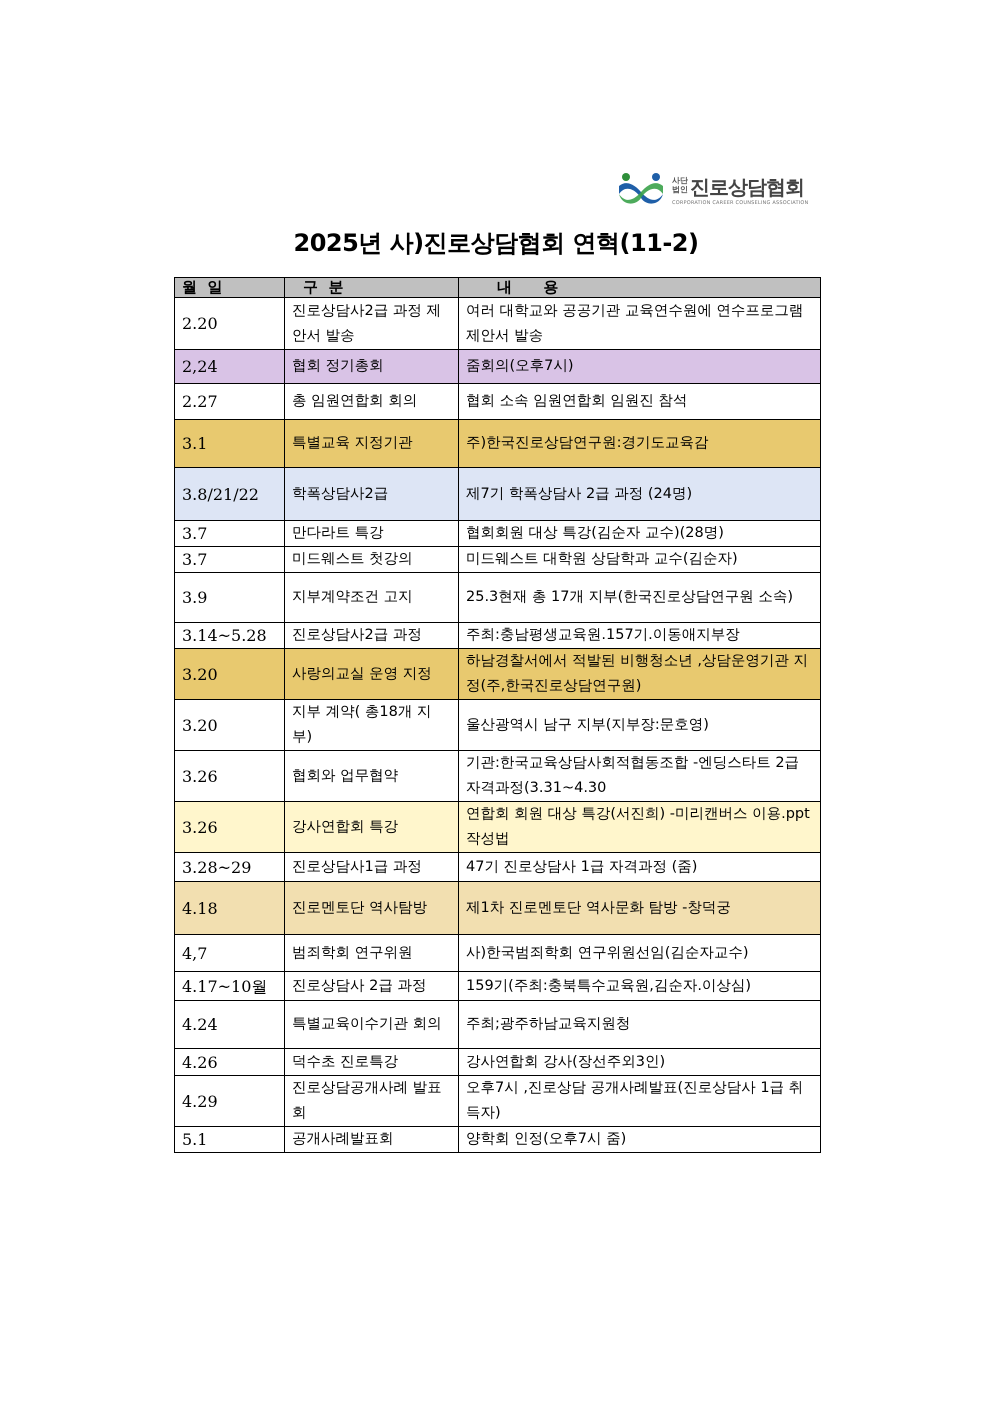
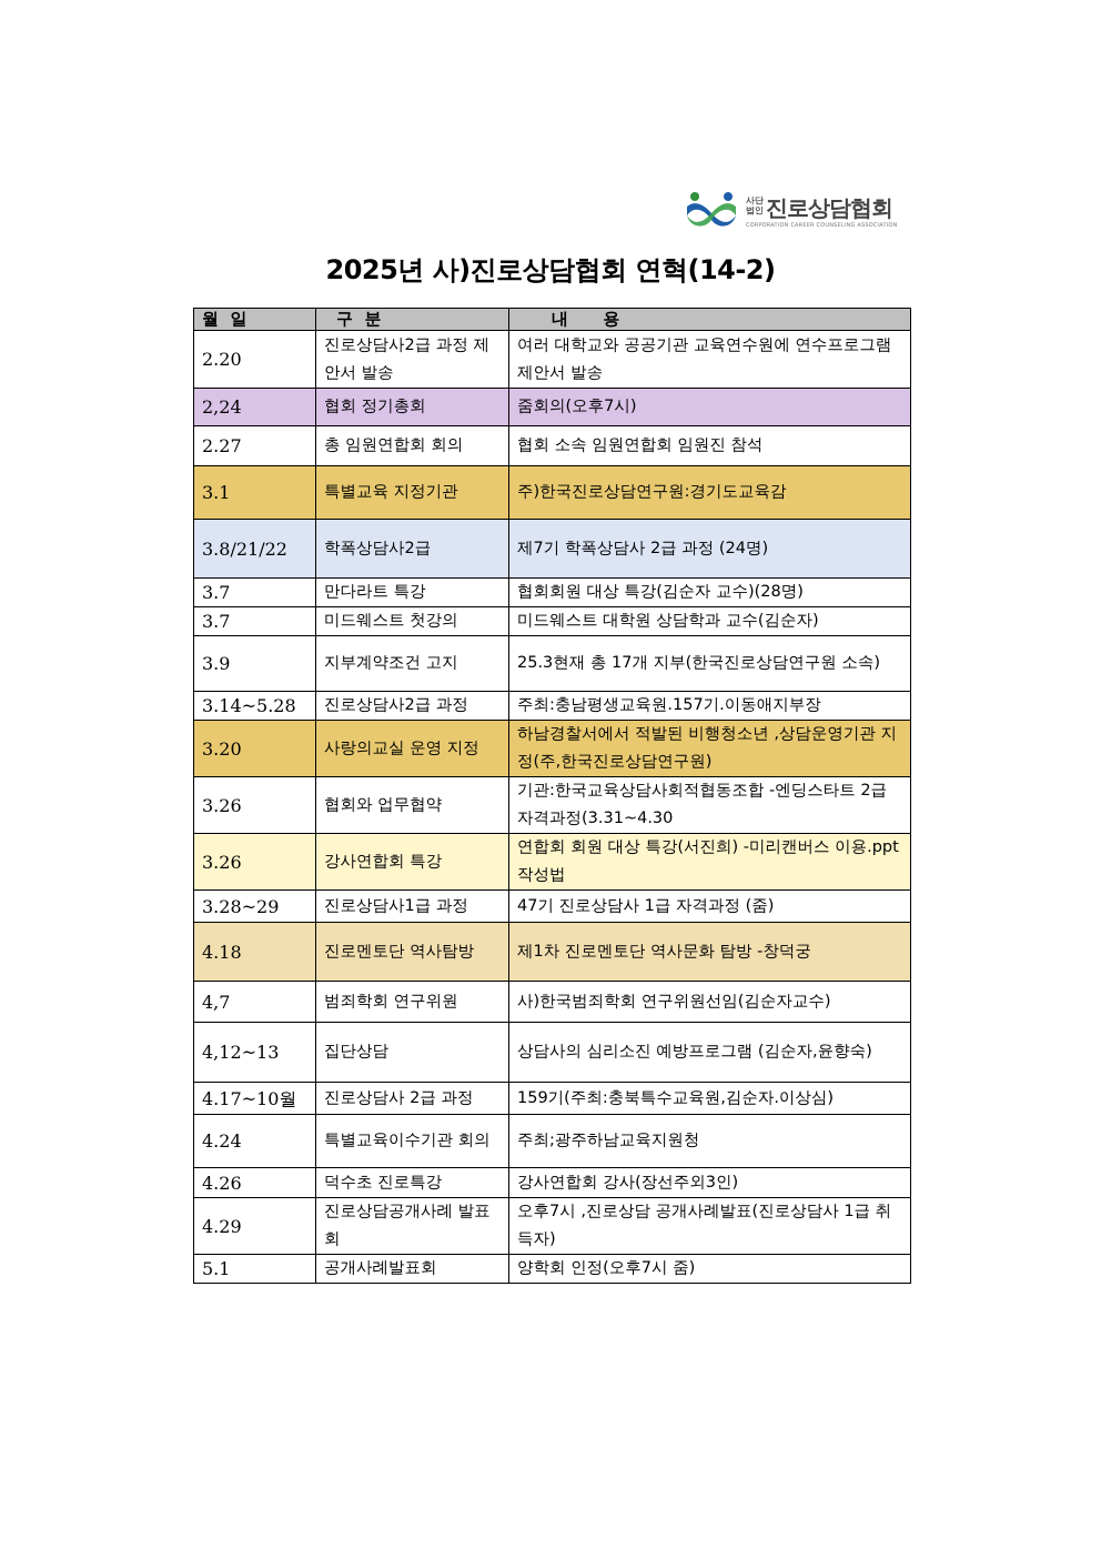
  사단
  법인
  진로상담협회
- 2025년 사)진로상담협회 연혁(11-2)
+ 2025년 사)진로상담협회 연혁(14-2)
  월 일	구 분	내 용
  2.20	진로상담사2급 과정 제안서 발송	여러 대학교와 공공기관 교육연수원에 연수프로그램 제안서 발송
  2,24	협회 정기총회	줌회의(오후7시)
  2.27	총 임원연합회 회의	협회 소속 임원연합회 임원진 참석
  3.1	특별교육 지정기관	주)한국진로상담연구원:경기도교육감
  3.8/21/22	학폭상담사2급	제7기 학폭상담사 2급 과정 (24명)
  3.7	만다라트 특강	협회회원 대상 특강(김순자 교수)(28명)
  3.7	미드웨스트 첫강의	미드웨스트 대학원 상담학과 교수(김순자)
  3.9	지부계약조건 고지	25.3현재 총 17개 지부(한국진로상담연구원 소속)
  3.14~5.28	진로상담사2급 과정	주최:충남평생교육원.157기.이동애지부장
  3.20	사랑의교실 운영 지정	하남경찰서에서 적발된 비행청소년 ,상담운영기관 지정(주,한국진로상담연구원)
- 3.20	지부 계약( 총18개 지부)	울산광역시 남구 지부(지부장:문호영)
  3.26	협회와 업무협약	기관:한국교육상담사회적협동조합 -엔딩스타트 2급 자격과정(3.31~4.30
  3.26	강사연합회 특강	연합회 회원 대상 특강(서진희) -미리캔버스 이용.ppt 작성법
  3.28~29	진로상담사1급 과정	47기 진로상담사 1급 자격과정 (줌)
  4.18	진로멘토단 역사탐방	제1차 진로멘토단 역사문화 탐방 -창덕궁
  4,7	범죄학회 연구위원	사)한국범죄학회 연구위원선임(김순자교수)
+ 4,12~13	집단상담	상담사의 심리소진 예방프로그램 (김순자,윤향숙)
  4.17~10월	진로상담사 2급 과정	159기(주최:충북특수교육원,김순자.이상심)
  4.24	특별교육이수기관 회의	주최;광주하남교육지원청
  4.26	덕수초 진로특강	강사연합회 강사(장선주외3인)
  4.29	진로상담공개사례 발표회	오후7시 ,진로상담 공개사례발표(진로상담사 1급 취득자)
  5.1	공개사례발표회	양학회 인정(오후7시 줌)
